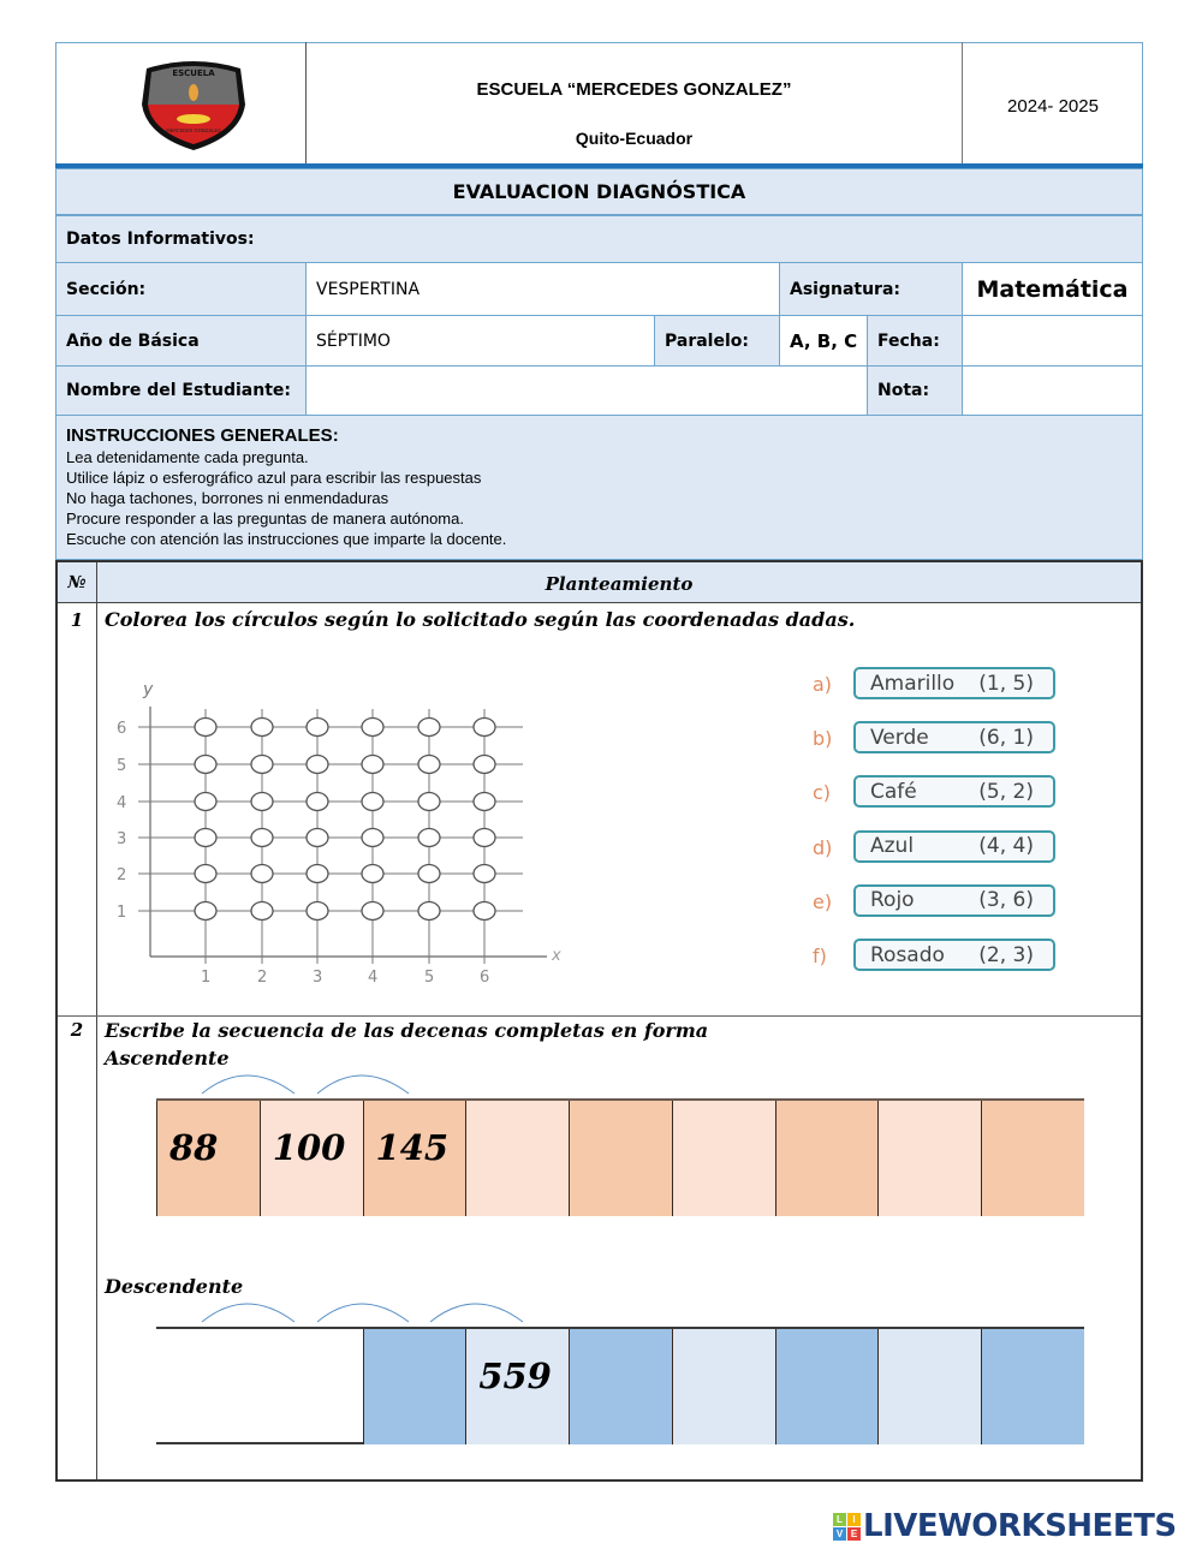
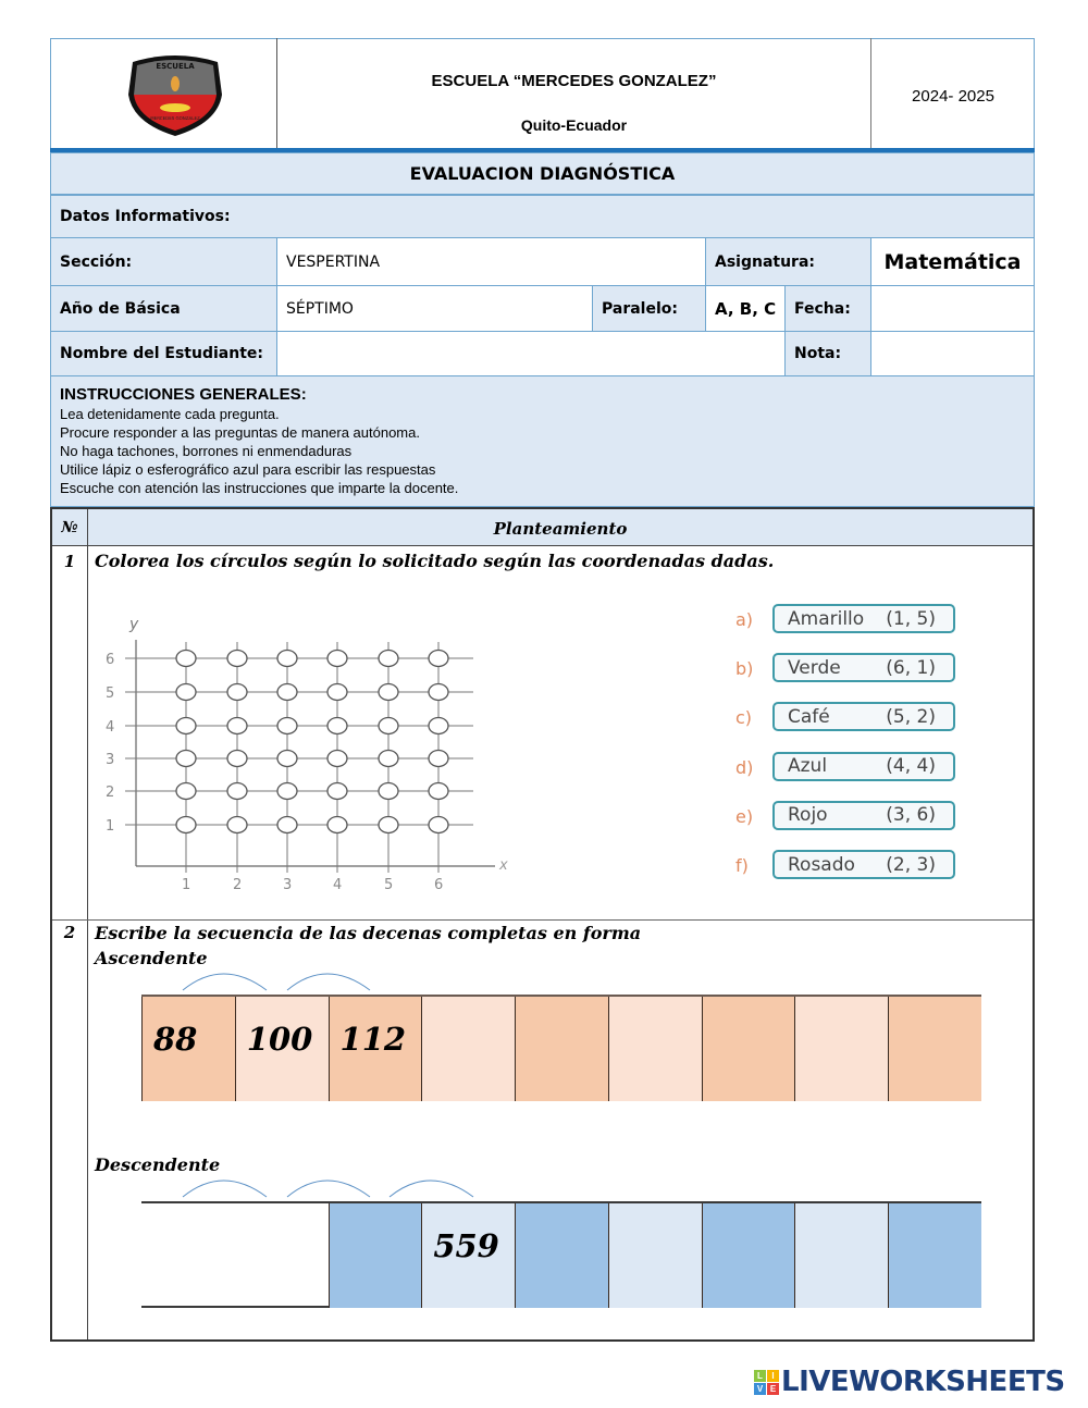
  ESCUELA
  ESCUELA “MERCEDES GONZALEZ”
  Quito-Ecuador
  2024- 2025
  EVALUACION DIAGNÓSTICA
  Datos Informativos:
  Sección:
  VESPERTINA
  Asignatura:
  Matemática
  Año de Básica
  SÉPTIMO
  Paralelo:
  A, B, C
  Fecha:
  Nombre del Estudiante:
  Nota:
  INSTRUCCIONES GENERALES:
  Lea detenidamente cada pregunta.
- Utilice lápiz o esferográfico azul para escribir las respuestas
+ Procure responder a las preguntas de manera autónoma.
  No haga tachones, borrones ni enmendaduras
- Procure responder a las preguntas de manera autónoma.
+ Utilice lápiz o esferográfico azul para escribir las respuestas
  Escuche con atención las instrucciones que imparte la docente.
  №
  Planteamiento
  1
  Colorea los círculos según lo solicitado según las coordenadas dadas.
  y
  x
  1
  2
  3
  4
  5
  6
  1
  2
  3
  4
  5
  6
  a)
  Amarillo
  (1, 5)
  b)
  Verde
  (6, 1)
  c)
  Café
  (5, 2)
  d)
  Azul
  (4, 4)
  e)
  Rojo
  (3, 6)
  f)
  Rosado
  (2, 3)
  2
  Escribe la secuencia de las decenas completas en forma
  Ascendente
  88
  100
- 145
+ 112
  Descendente
  559
  L
  I
  V
  E
  LIVEWORKSHEETS
